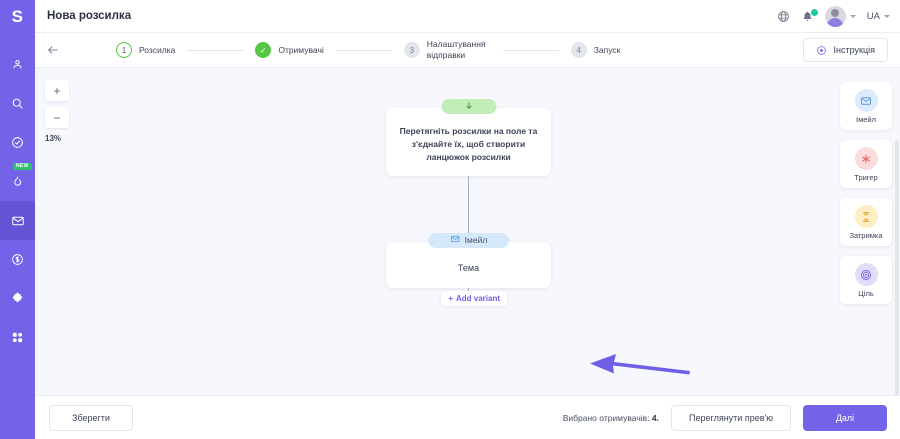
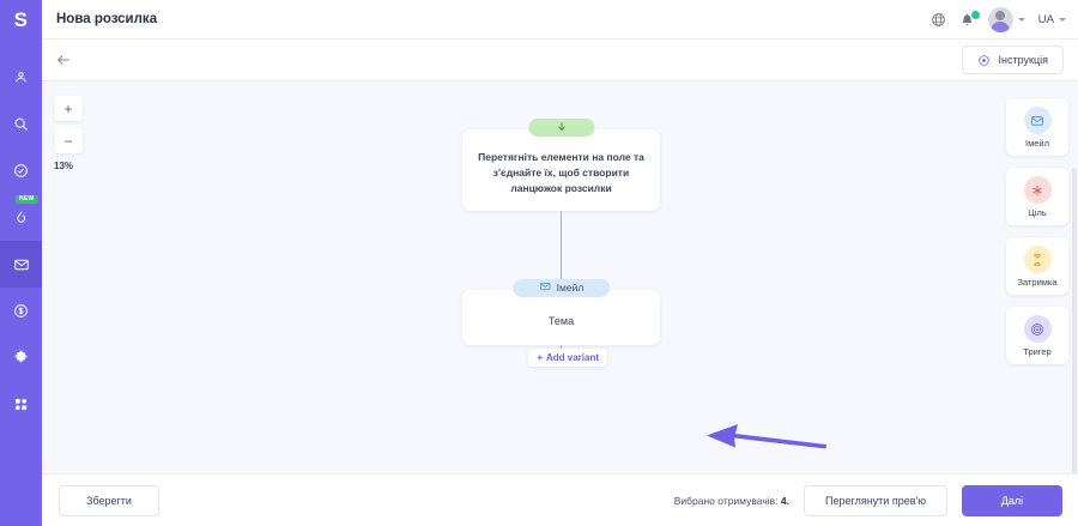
  S
  Нова розсилка
  UA
- 1
- Розсилка
- ✓
- Отримувачі
- 3
- Налаштування відправки
- 4
- Запуск
  Інструкція
  +
  −
  13%
- Перетягніть розсилки на поле та з'єднайте їх, щоб створити ланцюжок розсилки
+ Перетягніть елементи на поле та з'єднайте їх, щоб створити ланцюжок розсилки
  Імейл
  Тема
  +
  Add variant
  Імейл
- Тригер
+ Ціль
  Затримка
- Ціль
+ Тригер
  Зберегти
  Вибрано отримувачів: 4.
  Переглянути прев'ю
  Далі
